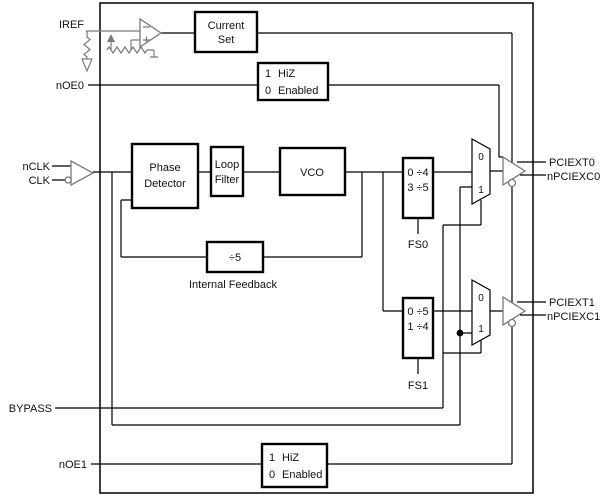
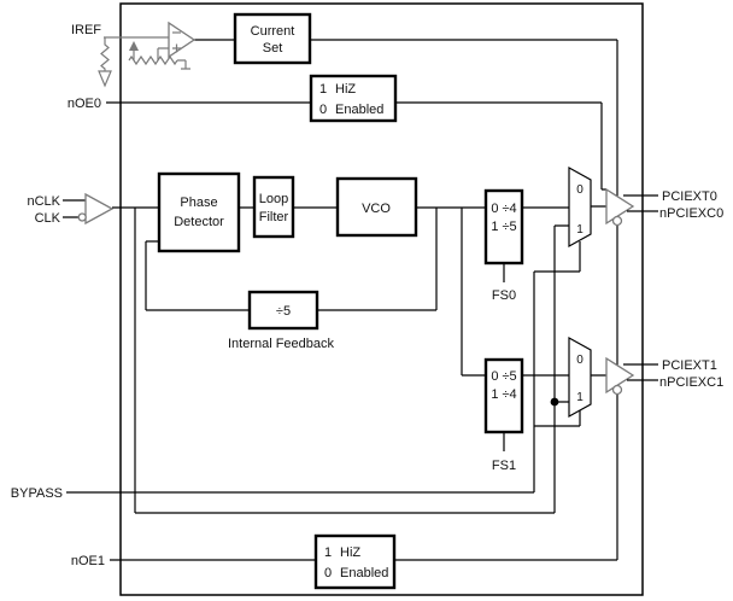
  Current
  Set
  1
  HiZ
  0
  Enabled
  Phase
  Detector
  Loop
  Filter
  VCO
  ÷5
  Internal Feedback
  0 ÷4
- 3 ÷5
+ 1 ÷5
  FS0
  0 ÷5
  1 ÷4
  FS1
  1
  HiZ
  0
  Enabled
  0
  1
  0
  1
  IREF
  nOE0
  nCLK
  CLK
  BYPASS
  nOE1
  PCIEXT0
  nPCIEXC0
  PCIEXT1
  nPCIEXC1
